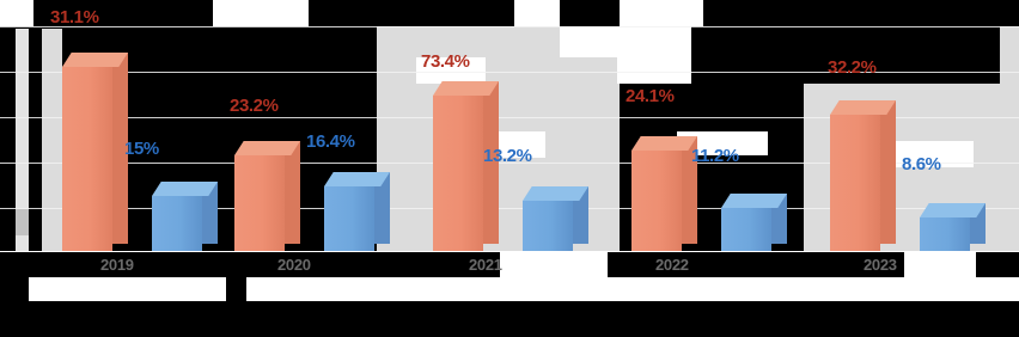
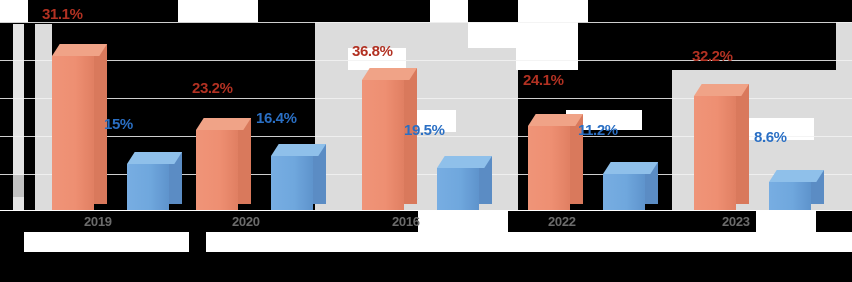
  31.1%
  15%
  23.2%
  16.4%
- 73.4%
+ 36.8%
- 13.2%
+ 19.5%
  24.1%
  11.2%
  32.2%
  8.6%
  2019
  2020
- 2021
+ 2016
  2022
  2023
